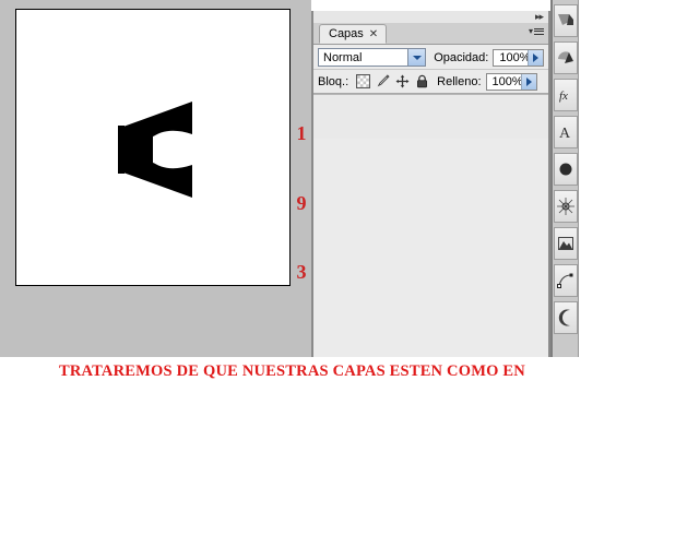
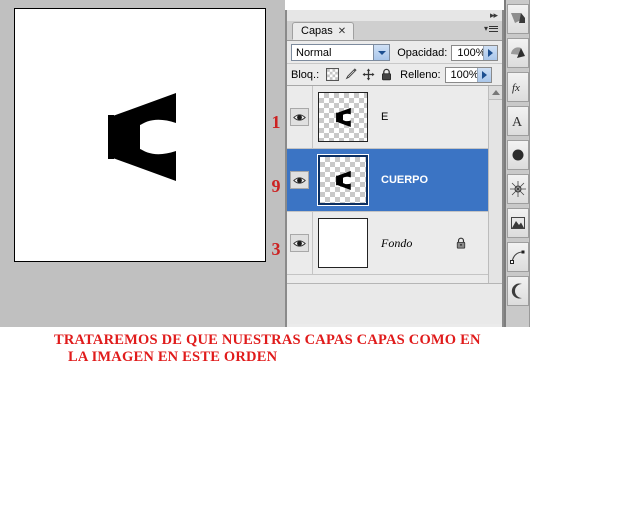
  1
  9
  3
  ▸▸
  Capas
  ✕
  ▾
  Normal
  Opacidad:
  100%
  Bloq.:
  Relleno:
  100%
+ E
+ CUERPO
+ Fondo
  fx
  A
- TRATAREMOS DE QUE NUESTRAS CAPAS ESTEN COMO EN
+ TRATAREMOS DE QUE NUESTRAS CAPAS CAPAS COMO EN
+ LA IMAGEN EN ESTE ORDEN
